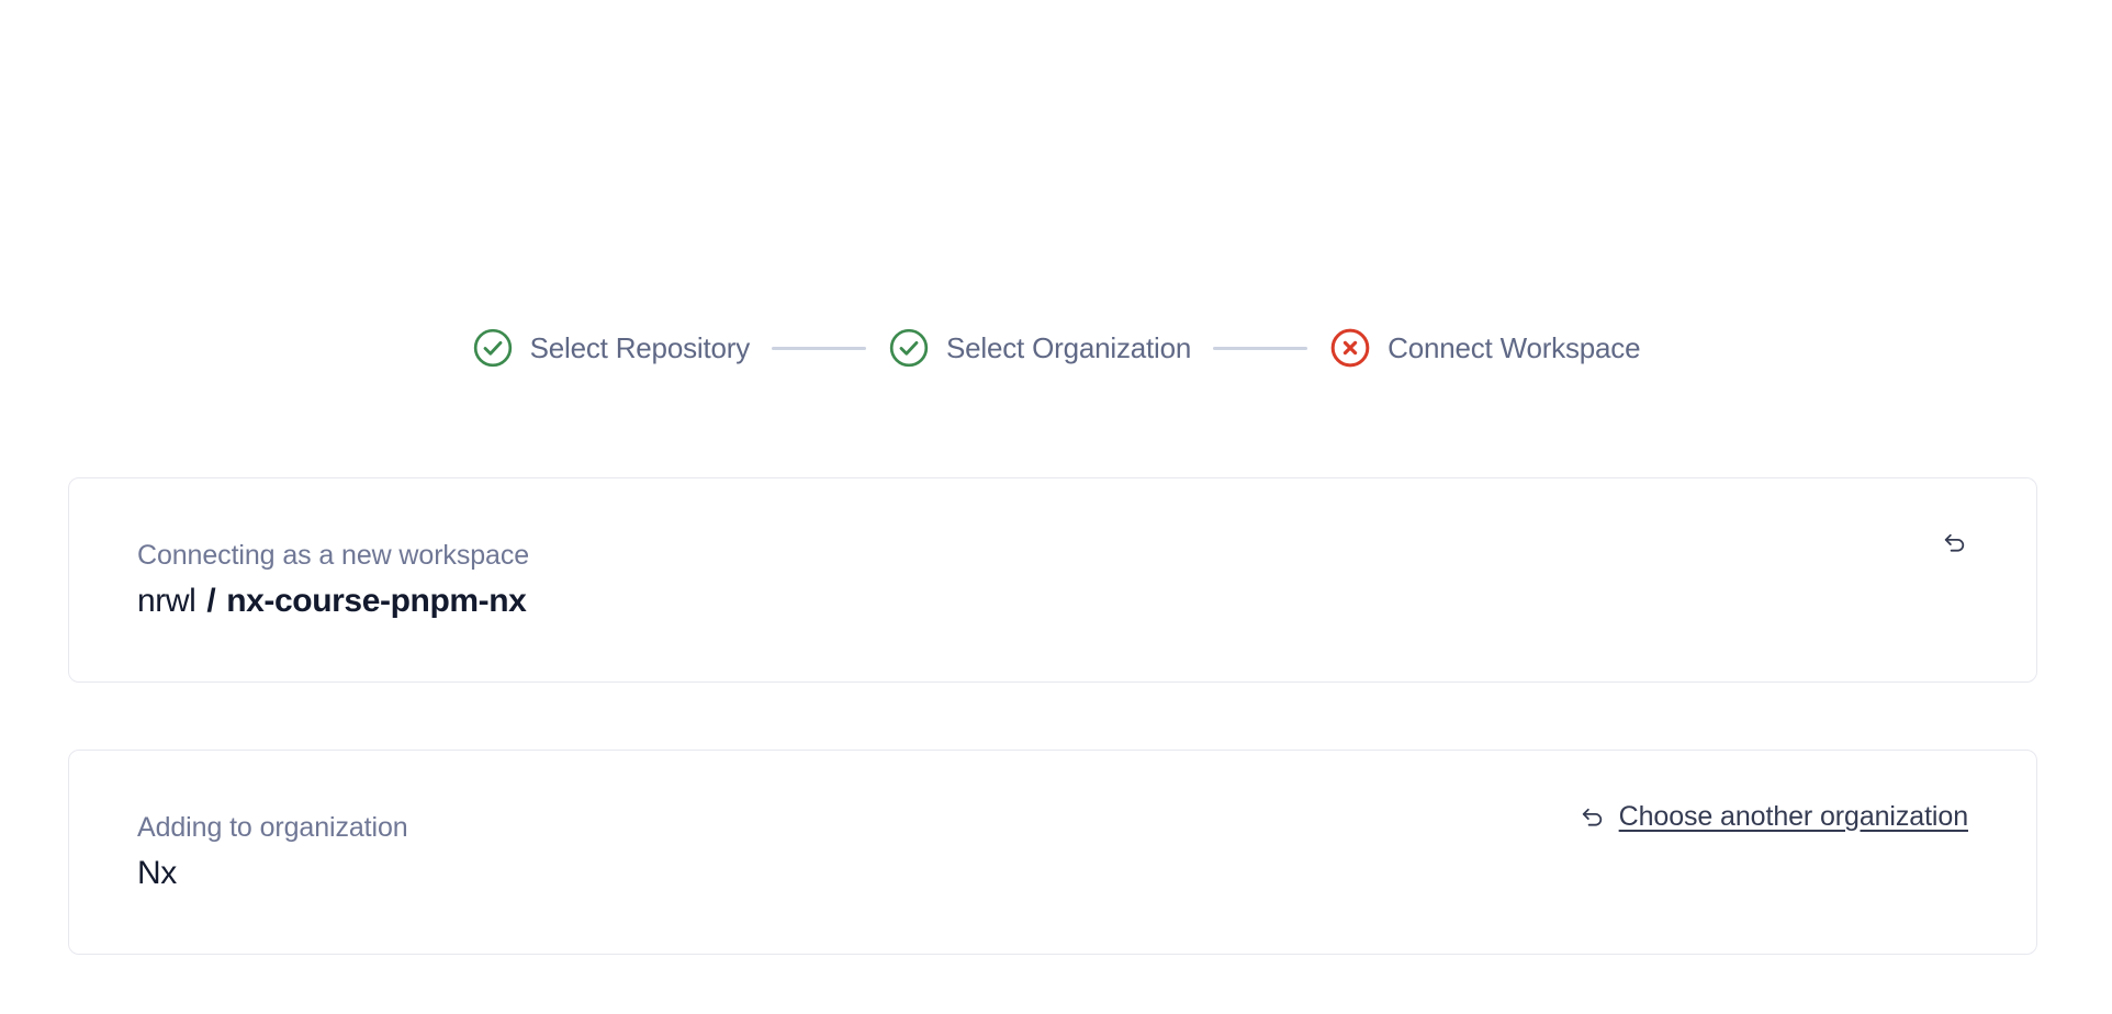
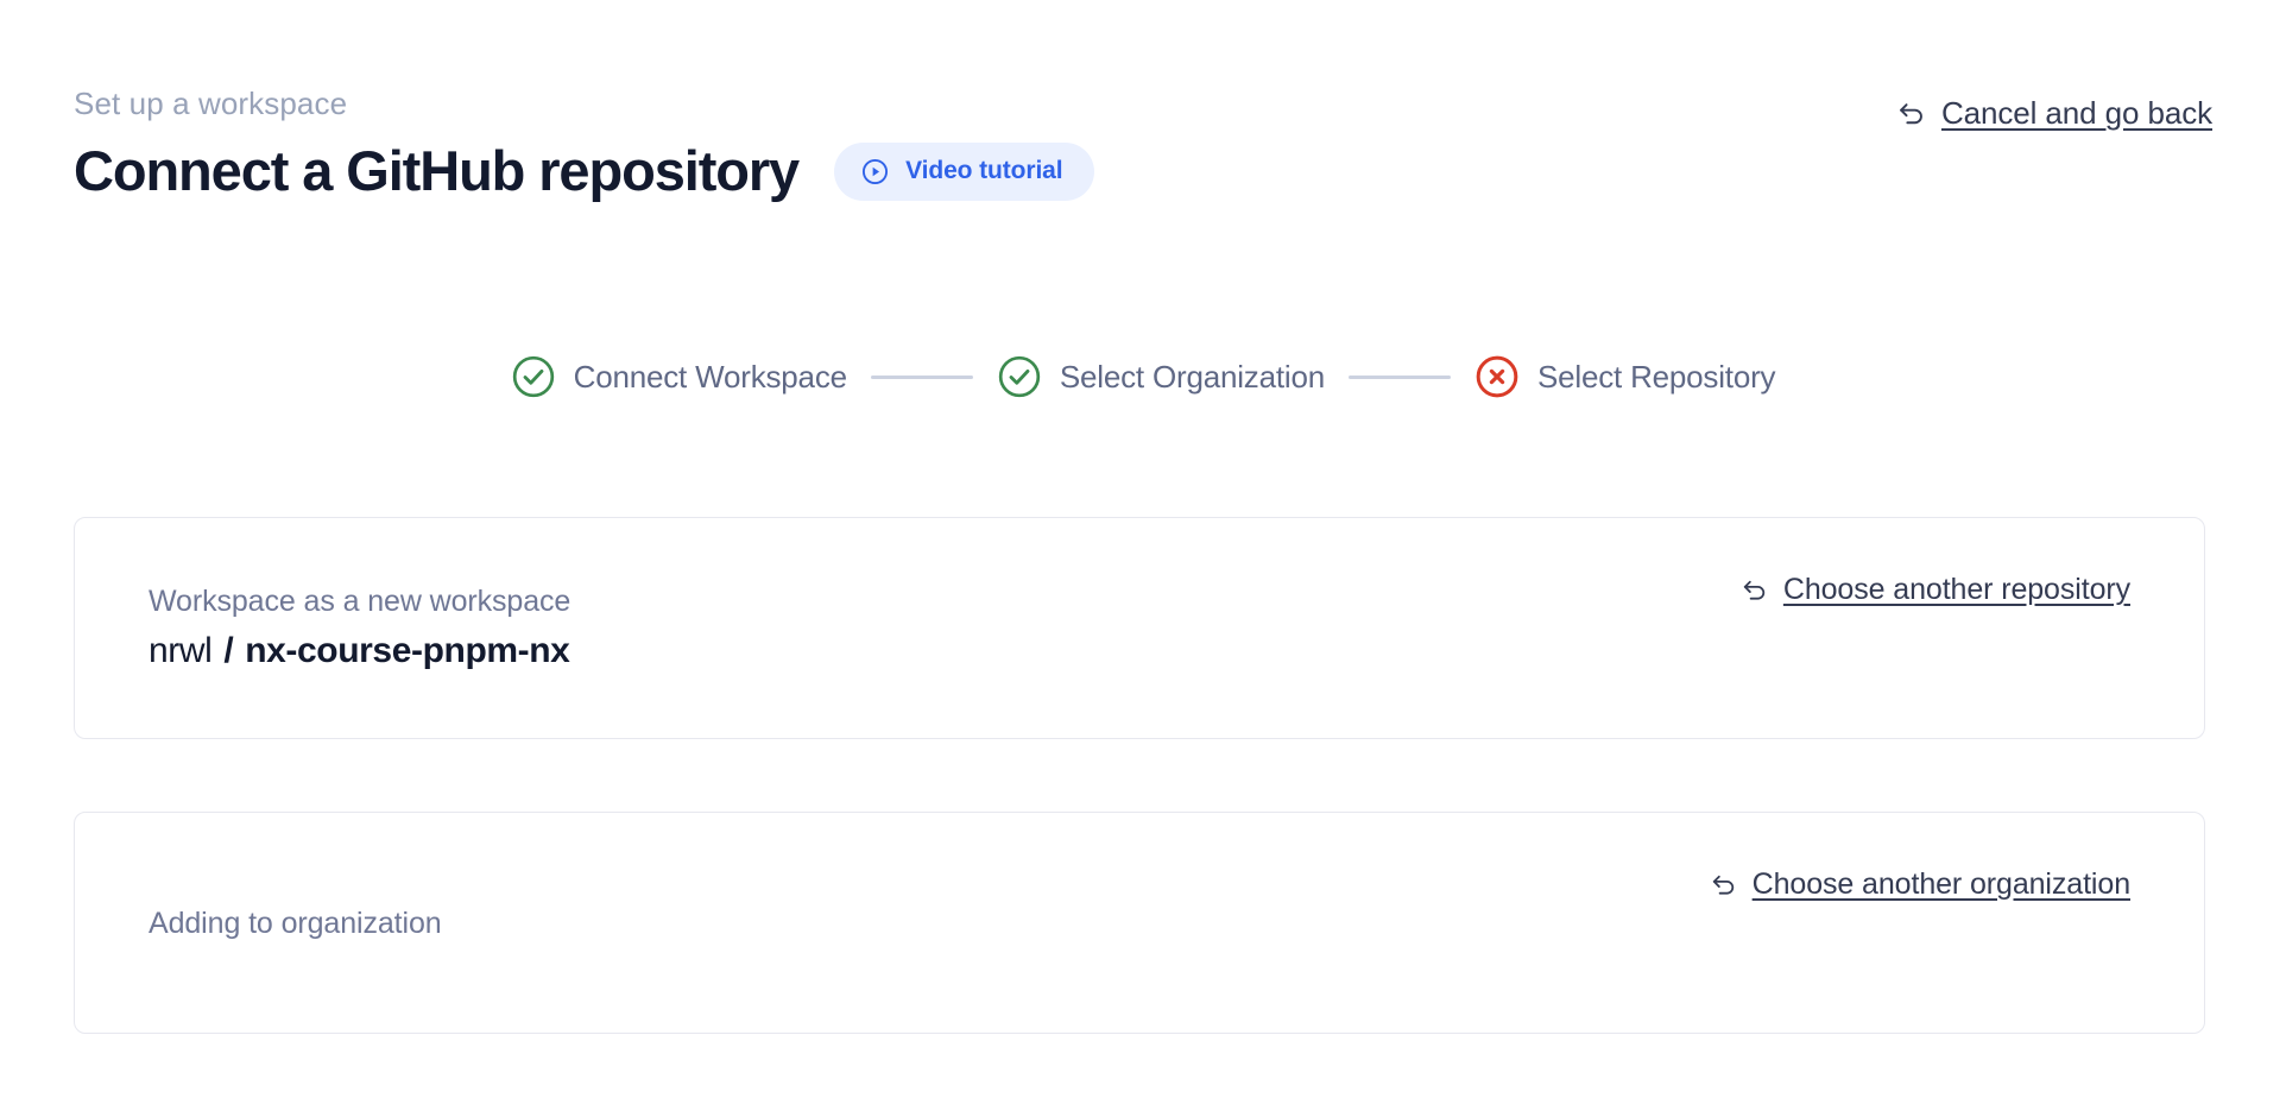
+ Set up a workspace
+ Connect a GitHub repository
+ Video tutorial
+ Cancel and go back
- Select Repository
+ Connect Workspace
  Select Organization
- Connect Workspace
+ Select Repository
- Connecting as a new workspace
+ Workspace as a new workspace
  nrwl / nx-course-pnpm-nx
+ Choose another repository
  Adding to organization
- Nx
  Choose another organization
